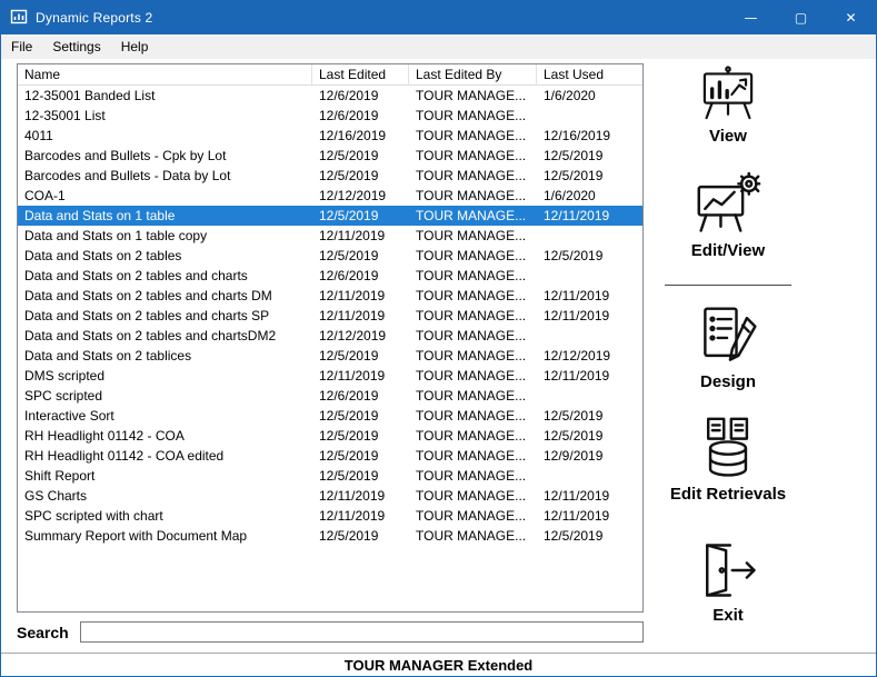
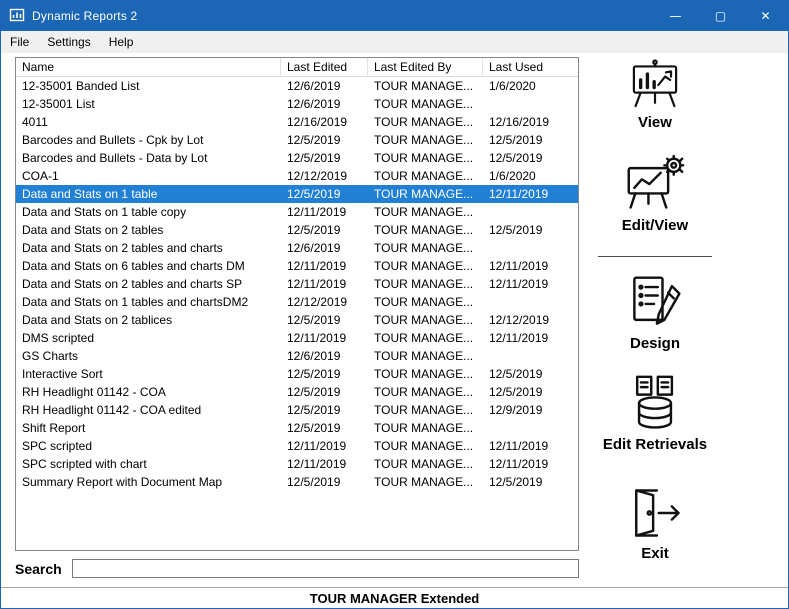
  Dynamic Reports 2
  —
  ▢
  ✕
  File
  Settings
  Help
  Name
  Last Edited
  Last Edited By
  Last Used
  12-35001 Banded List
  12/6/2019
  TOUR MANAGE...
  1/6/2020
  12-35001 List
  12/6/2019
  TOUR MANAGE...
  4011
  12/16/2019
  TOUR MANAGE...
  12/16/2019
  Barcodes and Bullets - Cpk by Lot
  12/5/2019
  TOUR MANAGE...
  12/5/2019
  Barcodes and Bullets - Data by Lot
  12/5/2019
  TOUR MANAGE...
  12/5/2019
  COA-1
  12/12/2019
  TOUR MANAGE...
  1/6/2020
  Data and Stats on 1 table
  12/5/2019
  TOUR MANAGE...
  12/11/2019
  Data and Stats on 1 table copy
  12/11/2019
  TOUR MANAGE...
  Data and Stats on 2 tables
  12/5/2019
  TOUR MANAGE...
  12/5/2019
  Data and Stats on 2 tables and charts
  12/6/2019
  TOUR MANAGE...
- Data and Stats on 2 tables and charts DM
+ Data and Stats on 6 tables and charts DM
  12/11/2019
  TOUR MANAGE...
  12/11/2019
  Data and Stats on 2 tables and charts SP
  12/11/2019
  TOUR MANAGE...
  12/11/2019
- Data and Stats on 2 tables and chartsDM2
+ Data and Stats on 1 tables and chartsDM2
  12/12/2019
  TOUR MANAGE...
  Data and Stats on 2 tablices
  12/5/2019
  TOUR MANAGE...
  12/12/2019
  DMS scripted
  12/11/2019
  TOUR MANAGE...
  12/11/2019
- SPC scripted
+ GS Charts
  12/6/2019
  TOUR MANAGE...
  Interactive Sort
  12/5/2019
  TOUR MANAGE...
  12/5/2019
  RH Headlight 01142 - COA
  12/5/2019
  TOUR MANAGE...
  12/5/2019
  RH Headlight 01142 - COA edited
  12/5/2019
  TOUR MANAGE...
  12/9/2019
  Shift Report
  12/5/2019
  TOUR MANAGE...
- GS Charts
+ SPC scripted
  12/11/2019
  TOUR MANAGE...
  12/11/2019
  SPC scripted with chart
  12/11/2019
  TOUR MANAGE...
  12/11/2019
  Summary Report with Document Map
  12/5/2019
  TOUR MANAGE...
  12/5/2019
  Search
  View
  Edit/View
  Design
  Edit Retrievals
  Exit
  TOUR MANAGER Extended
